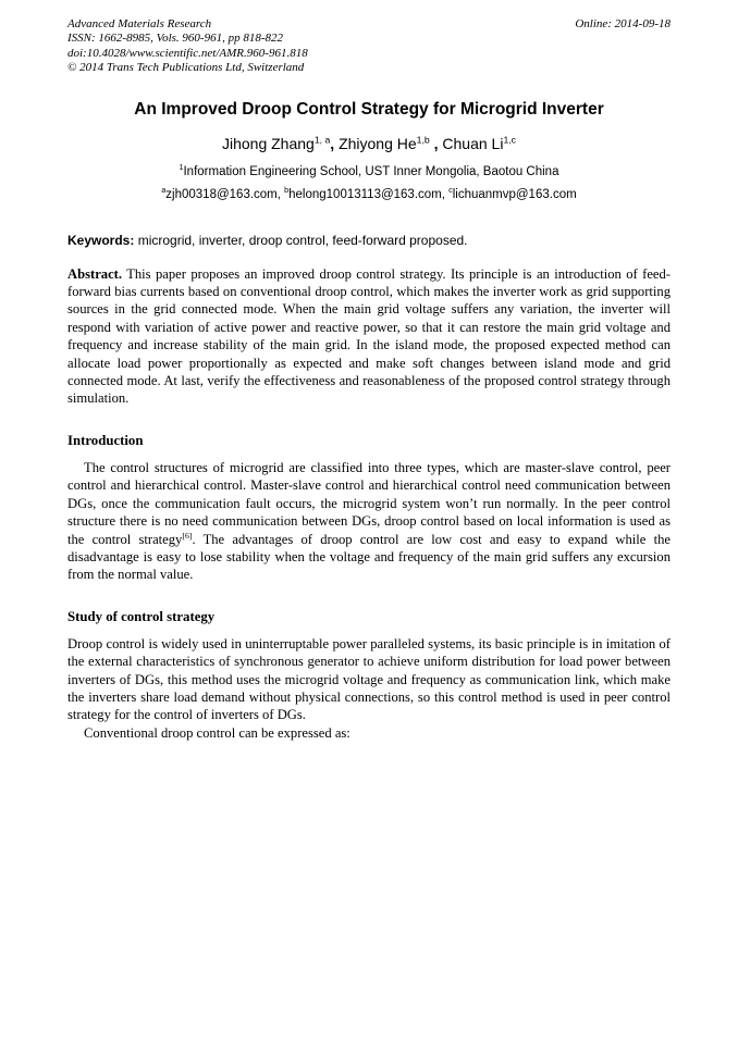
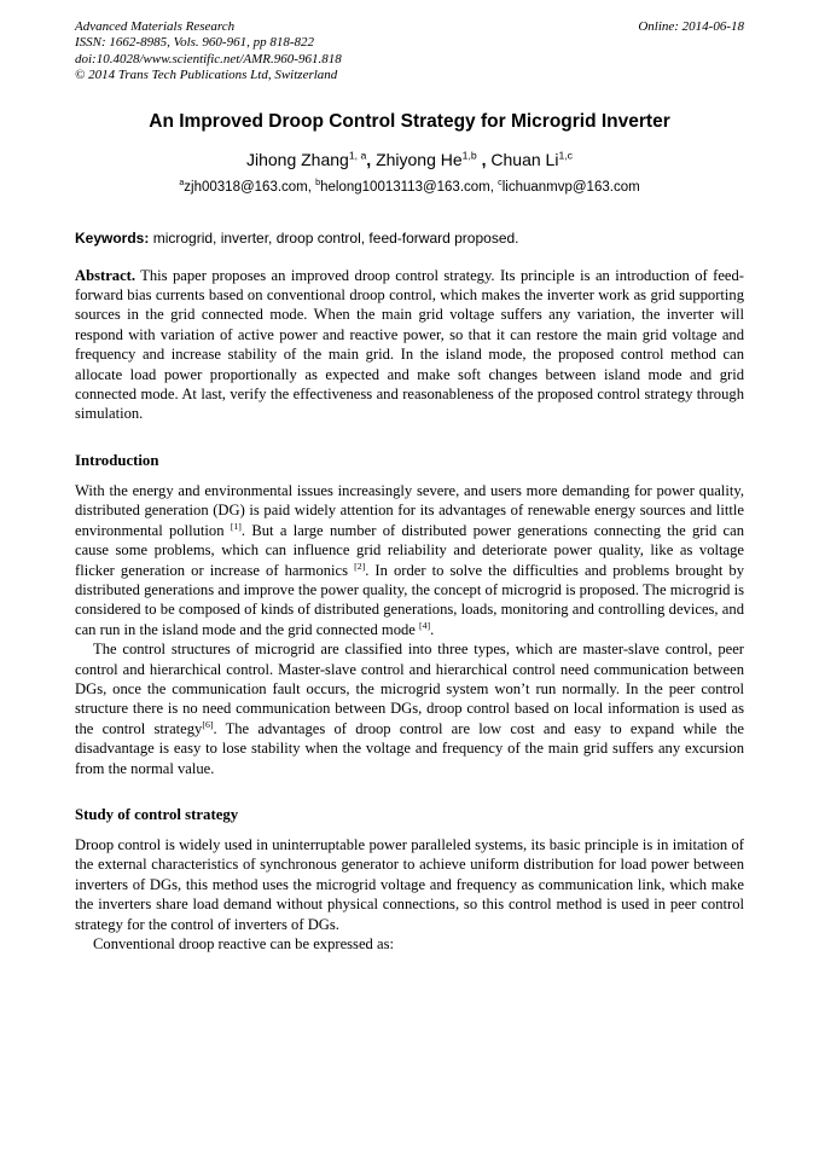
  Advanced Materials Research
  ISSN: 1662-8985, Vols. 960-961, pp 818-822
  doi:10.4028/www.scientific.net/AMR.960-961.818
  © 2014 Trans Tech Publications Ltd, Switzerland
- Online: 2014-09-18
+ Online: 2014-06-18
  An Improved Droop Control Strategy for Microgrid Inverter
  Jihong Zhang1, a, Zhiyong He1,b , Chuan Li1,c
- 1Information Engineering School, UST Inner Mongolia, Baotou China
  azjh00318@163.com, bhelong10013113@163.com, clichuanmvp@163.com
  Keywords: microgrid, inverter, droop control, feed-forward proposed.
- Abstract. This paper proposes an improved droop control strategy. Its principle is an introduction of feed-forward bias currents based on conventional droop control, which makes the inverter work as grid supporting sources in the grid connected mode. When the main grid voltage suffers any variation, the inverter will respond with variation of active power and reactive power, so that it can restore the main grid voltage and frequency and increase stability of the main grid. In the island mode, the proposed expected method can allocate load power proportionally as expected and make soft changes between island mode and grid connected mode. At last, verify the effectiveness and reasonableness of the proposed control strategy through simulation.
+ Abstract. This paper proposes an improved droop control strategy. Its principle is an introduction of feed-forward bias currents based on conventional droop control, which makes the inverter work as grid supporting sources in the grid connected mode. When the main grid voltage suffers any variation, the inverter will respond with variation of active power and reactive power, so that it can restore the main grid voltage and frequency and increase stability of the main grid. In the island mode, the proposed control method can allocate load power proportionally as expected and make soft changes between island mode and grid connected mode. At last, verify the effectiveness and reasonableness of the proposed control strategy through simulation.
  Introduction
+ With the energy and environmental issues increasingly severe, and users more demanding for power quality, distributed generation (DG) is paid widely attention for its advantages of renewable energy sources and little environmental pollution [1]. But a large number of distributed power generations connecting the grid can cause some problems, which can influence grid reliability and deteriorate power quality, like as voltage flicker generation or increase of harmonics [2]. In order to solve the difficulties and problems brought by distributed generations and improve the power quality, the concept of microgrid is proposed. The microgrid is considered to be composed of kinds of distributed generations, loads, monitoring and controlling devices, and can run in the island mode and the grid connected mode [4].
  The control structures of microgrid are classified into three types, which are master-slave control, peer control and hierarchical control. Master-slave control and hierarchical control need communication between DGs, once the communication fault occurs, the microgrid system won’t run normally. In the peer control structure there is no need communication between DGs, droop control based on local information is used as the control strategy[6]. The advantages of droop control are low cost and easy to expand while the disadvantage is easy to lose stability when the voltage and frequency of the main grid suffers any excursion from the normal value.
  Study of control strategy
  Droop control is widely used in uninterruptable power paralleled systems, its basic principle is in imitation of the external characteristics of synchronous generator to achieve uniform distribution for load power between inverters of DGs, this method uses the microgrid voltage and frequency as communication link, which make the inverters share load demand without physical connections, so this control method is used in peer control strategy for the control of inverters of DGs.
- Conventional droop control can be expressed as:
+ Conventional droop reactive can be expressed as:
